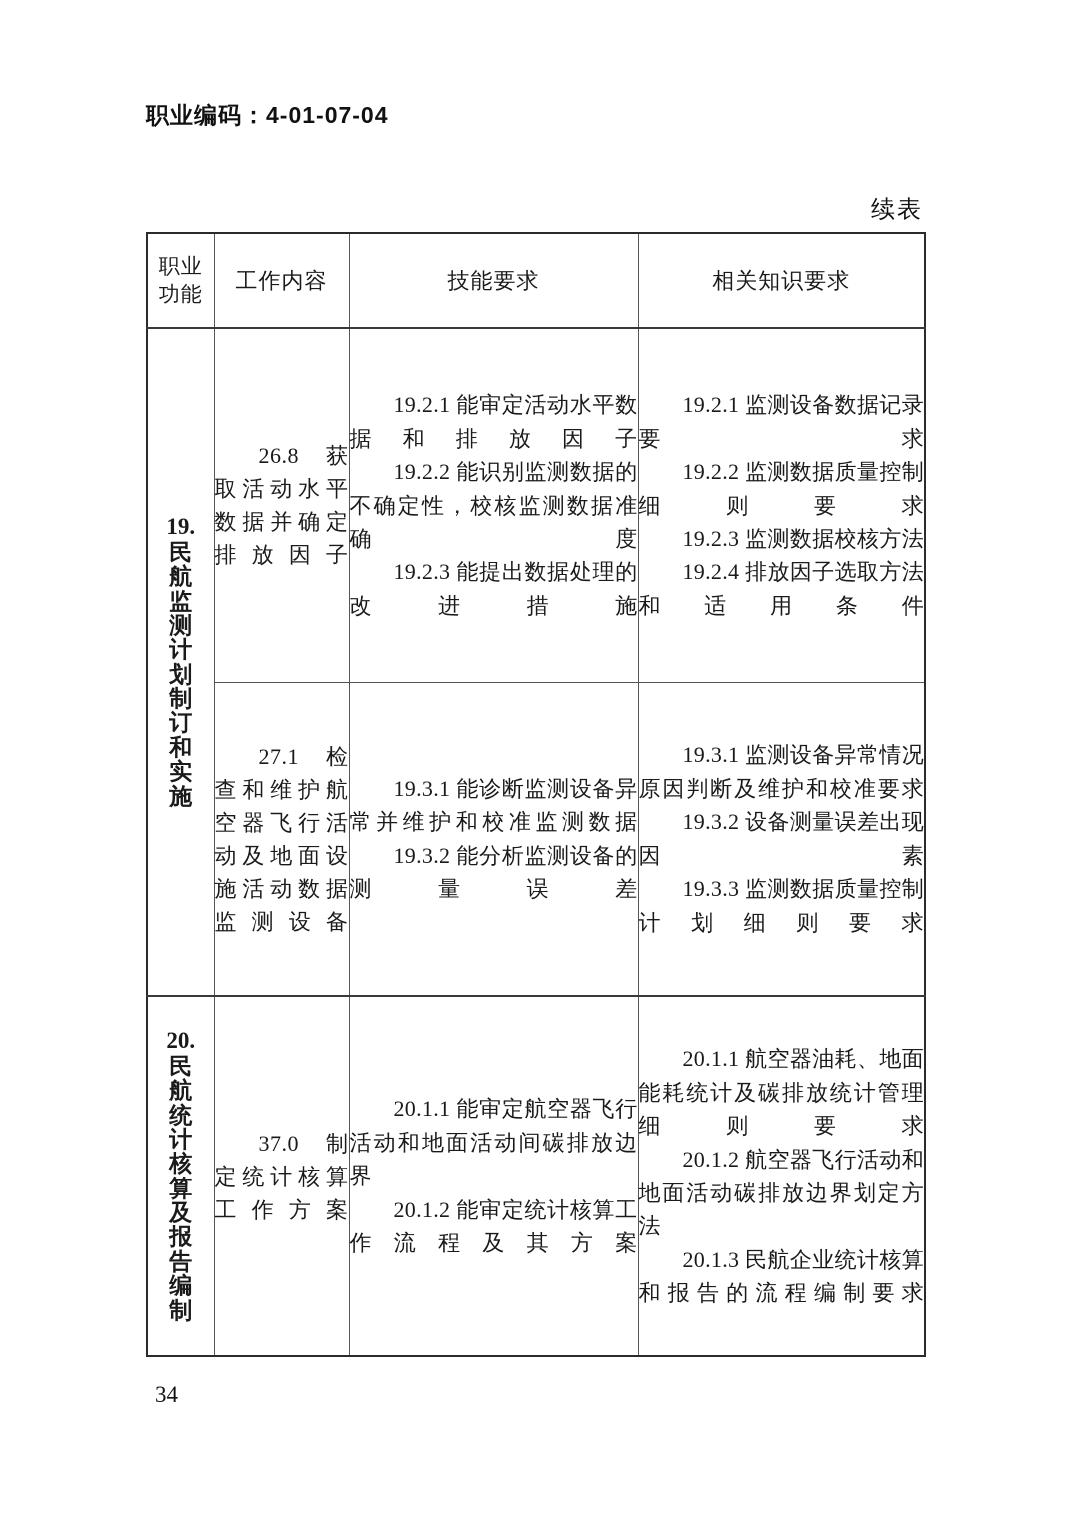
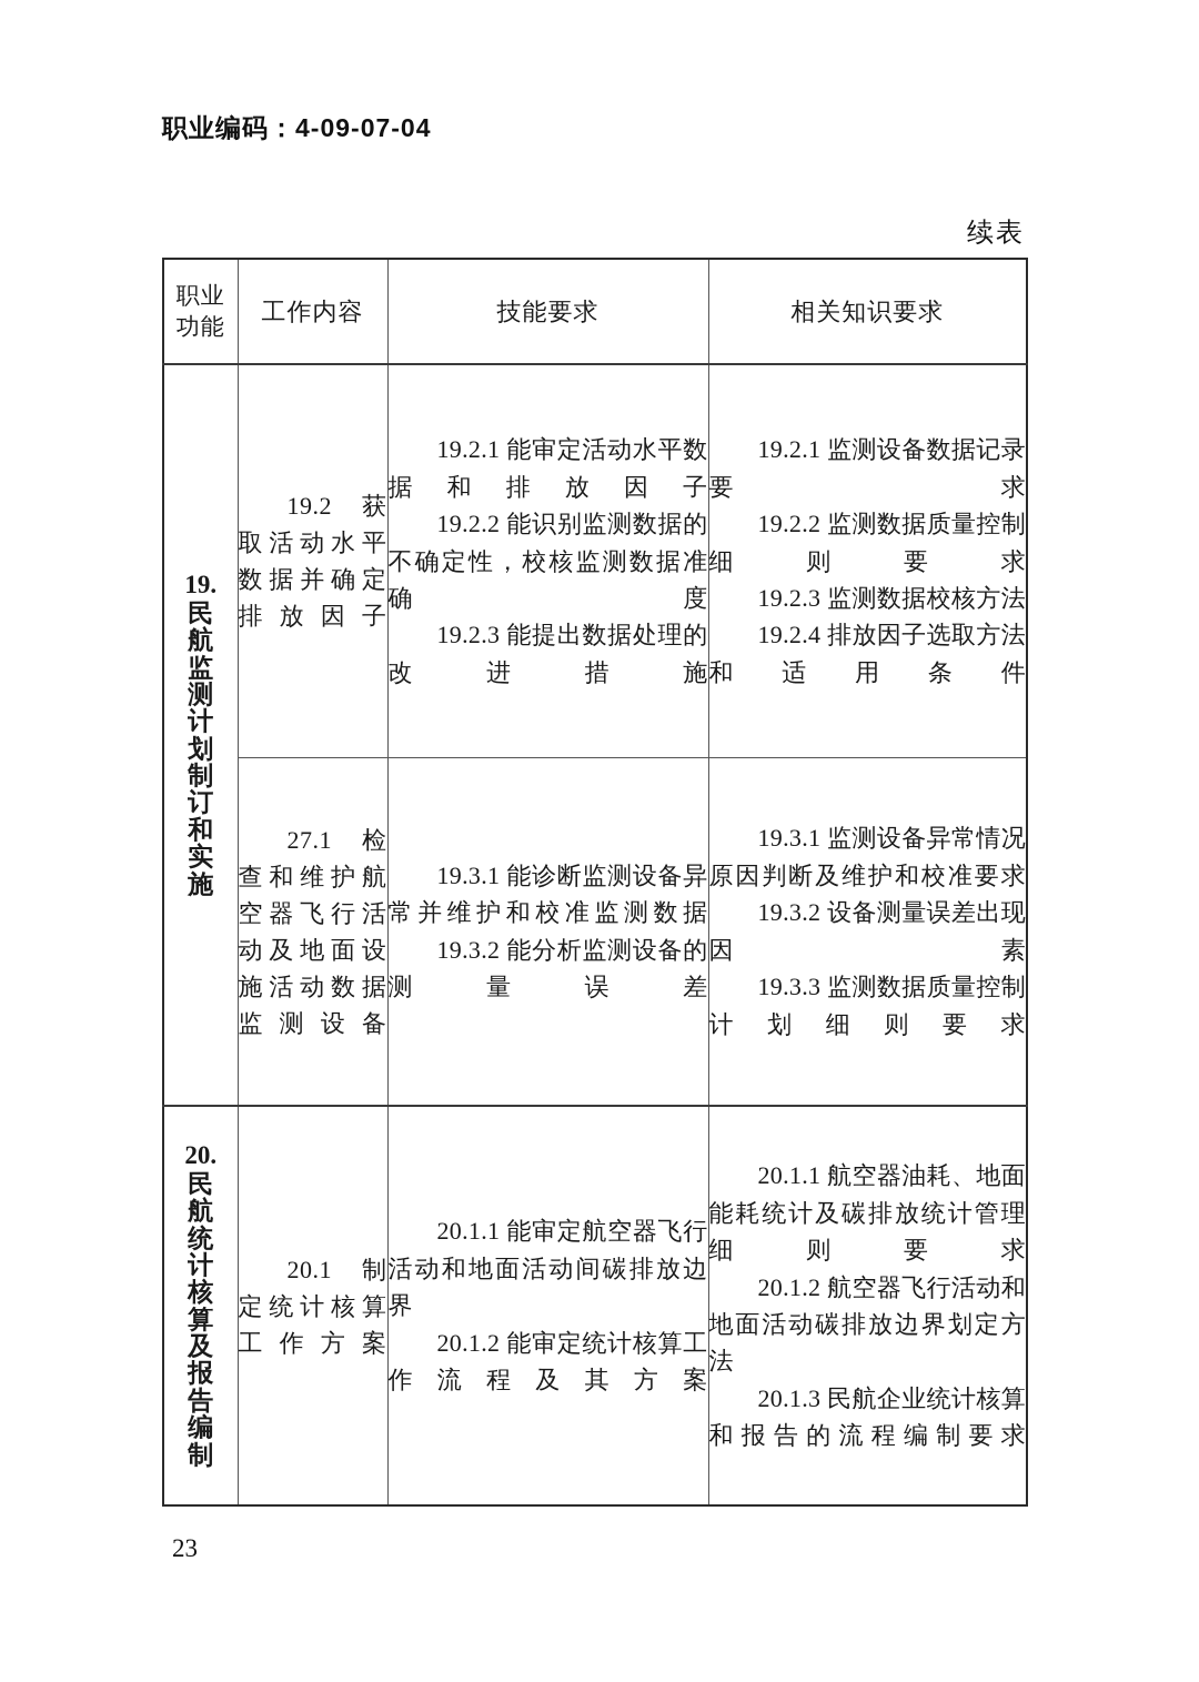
- 职业编码：4-01-07-04
+ 职业编码：4-09-07-04
  续表
  职业 功能	工作内容	技能要求	相关知识要求
- 19. 民航监测计划制订和实施	26.8 获取活动水平数据并确定排放因子	19.2.1 能审定活动水平数据和排放因子 19.2.2 能识别监测数据的不确定性，校核监测数据准确度 19.2.3 能提出数据处理的改进措施	19.2.1 监测设备数据记录要求 19.2.2 监测数据质量控制细则要求 19.2.3 监测数据校核方法 19.2.4 排放因子选取方法和适用条件
+ 19. 民航监测计划制订和实施	19.2 获取活动水平数据并确定排放因子	19.2.1 能审定活动水平数据和排放因子 19.2.2 能识别监测数据的不确定性，校核监测数据准确度 19.2.3 能提出数据处理的改进措施	19.2.1 监测设备数据记录要求 19.2.2 监测数据质量控制细则要求 19.2.3 监测数据校核方法 19.2.4 排放因子选取方法和适用条件
  27.1 检查和维护航空器飞行活动及地面设施活动数据监测设备	19.3.1 能诊断监测设备异常并维护和校准监测数据 19.3.2 能分析监测设备的测量误差	19.3.1 监测设备异常情况原因判断及维护和校准要求 19.3.2 设备测量误差出现因素 19.3.3 监测数据质量控制计划细则要求
- 20. 民航统计核算及报告编制	37.0 制定统计核算工作方案	20.1.1 能审定航空器飞行活动和地面活动间碳排放边界 20.1.2 能审定统计核算工作流程及其方案	20.1.1 航空器油耗、地面能耗统计及碳排放统计管理细则要求 20.1.2 航空器飞行活动和地面活动碳排放边界划定方法 20.1.3 民航企业统计核算和报告的流程编制要求
+ 20. 民航统计核算及报告编制	20.1 制定统计核算工作方案	20.1.1 能审定航空器飞行活动和地面活动间碳排放边界 20.1.2 能审定统计核算工作流程及其方案	20.1.1 航空器油耗、地面能耗统计及碳排放统计管理细则要求 20.1.2 航空器飞行活动和地面活动碳排放边界划定方法 20.1.3 民航企业统计核算和报告的流程编制要求
- 34
+ 23
